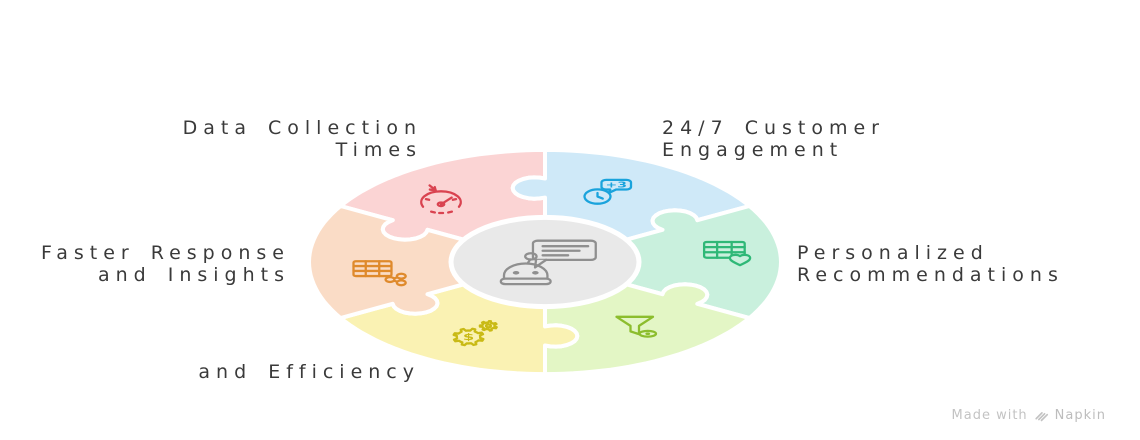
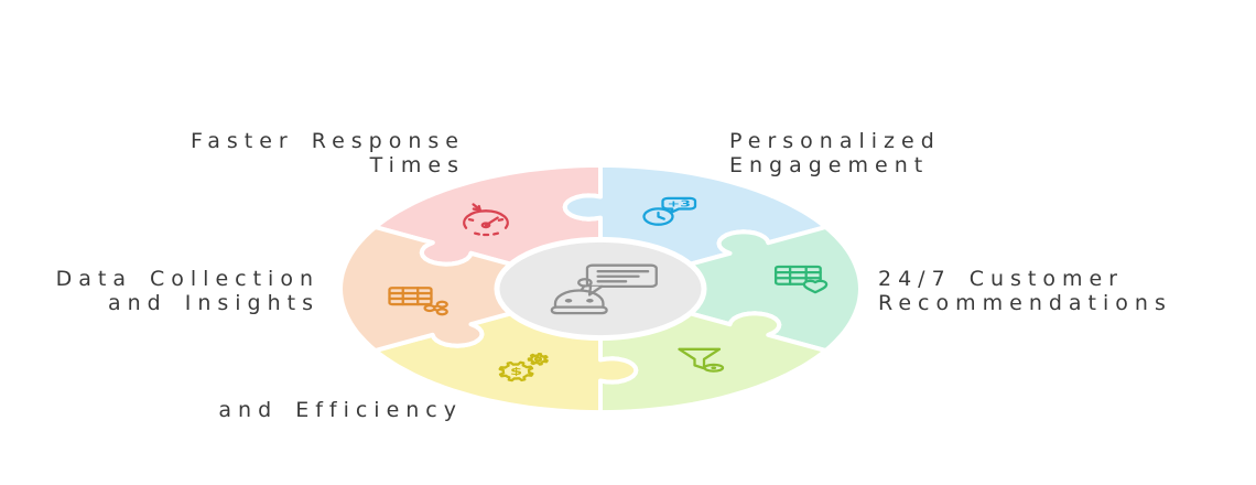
  +3
  $
- Data Collection
+ Faster Response
  Times
- 24/7 Customer
+ Personalized
  Engagement
- Faster Response
+ Data Collection
  and Insights
- Personalized
+ 24/7 Customer
  Recommendations
  and Efficiency
- Made with
- Napkin
